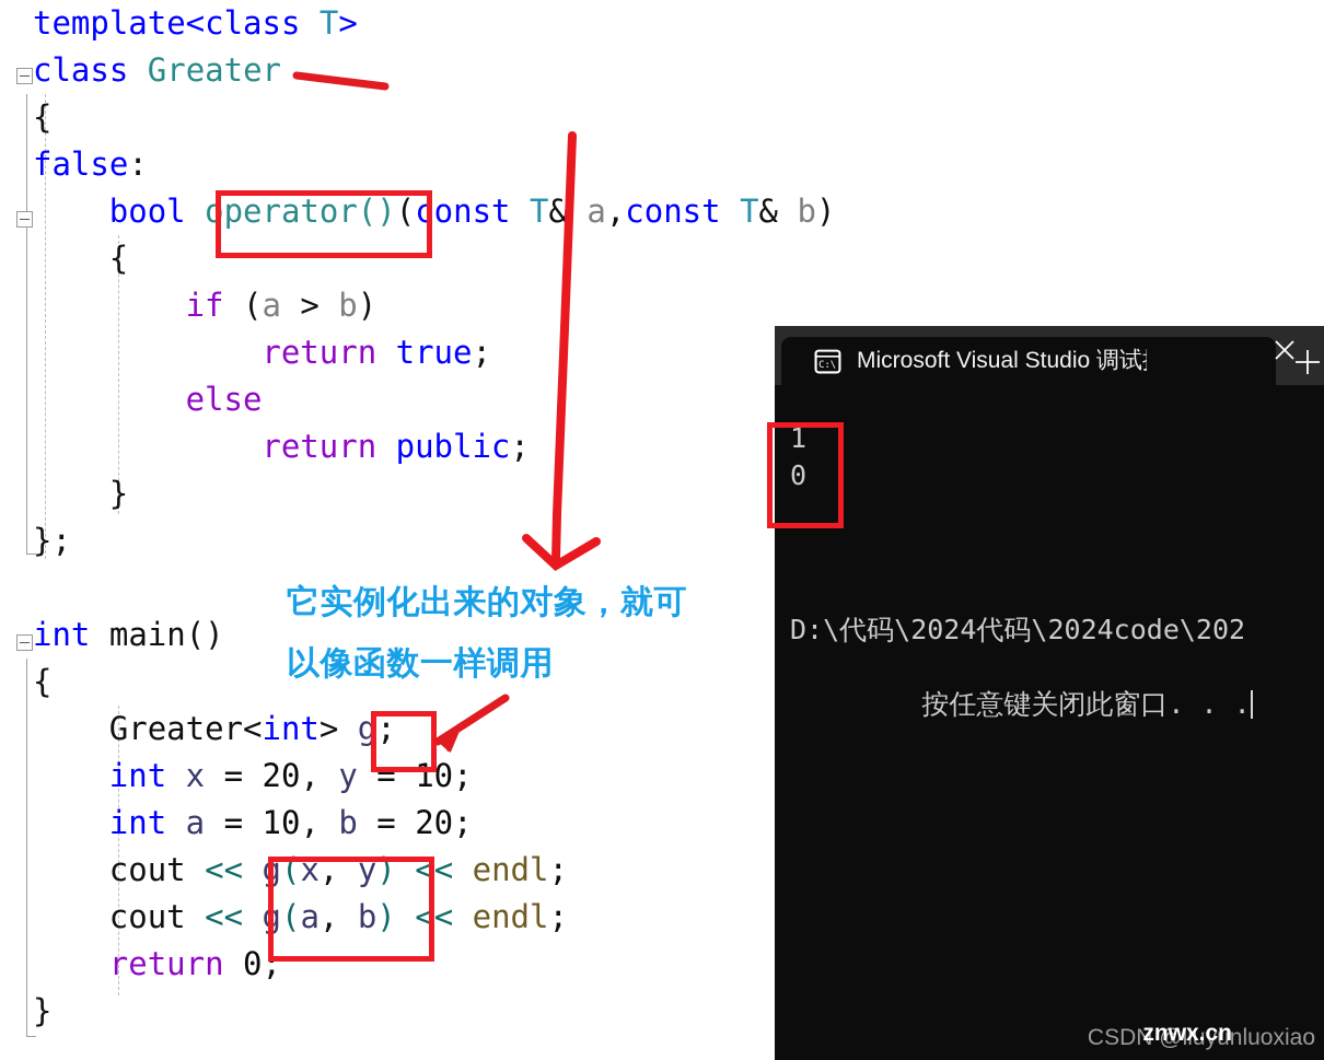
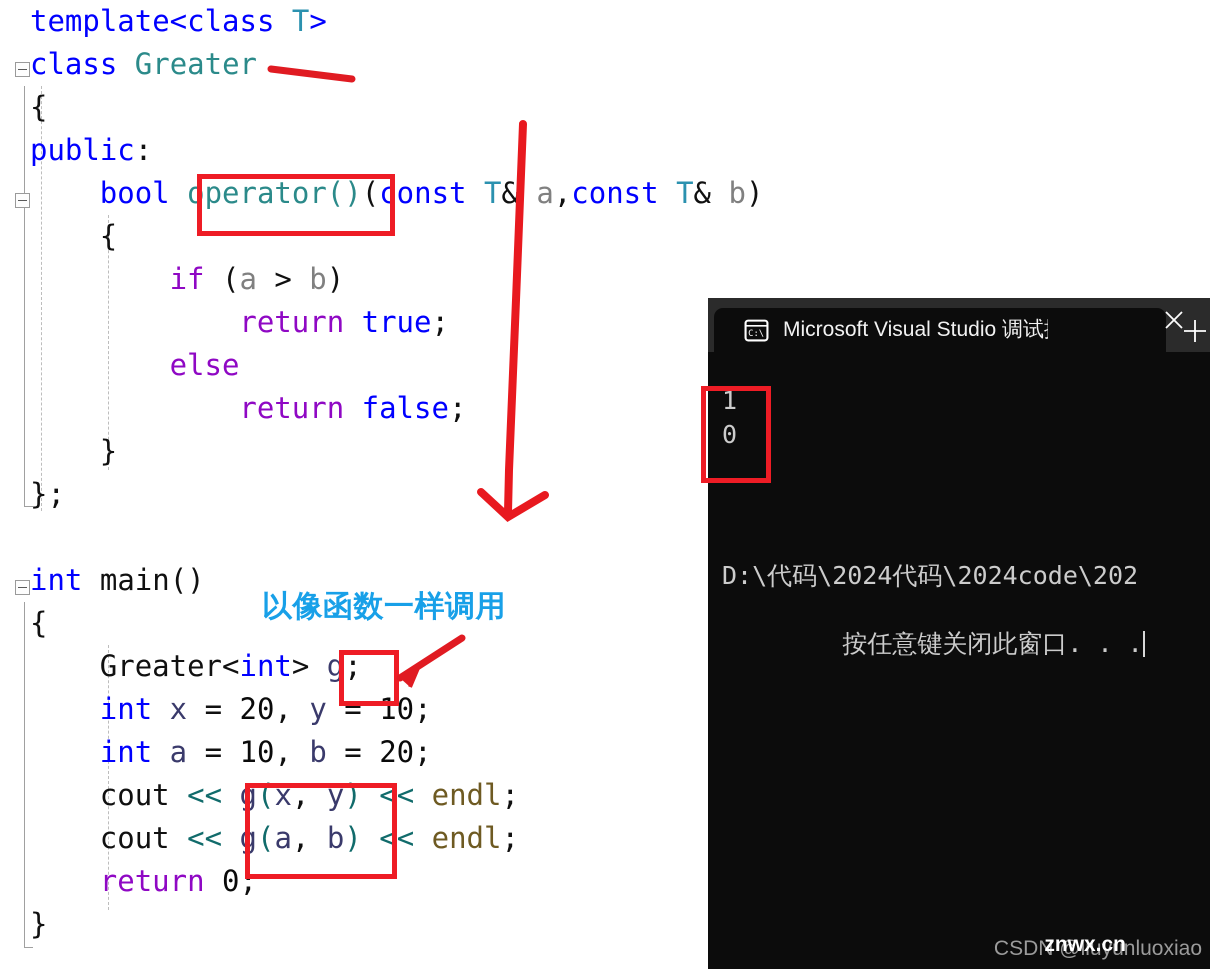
  template<class T>
  class Greater
  {
- false:
+ public:
  bool operator()(const T& a,const T& b)
  {
  if (a > b)
  return true;
  else
- return public;
+ return false;
  }
  };
  int main()
  {
  Greater<int> g;
  int x = 20, y = 10;
  int a = 10, b = 20;
  cout << g(x, y) << endl;
  cout << g(a, b) << endl;
  return 0;
  }
- 它实例化出来的对象，就可
  以像函数一样调用
  C:\
  Microsoft Visual Studio 调试
  1
  0
  D:\代码\2024代码\2024code\202
  按任意键关闭此窗口. . .
  CSDN @liuyunluoxiao
  znwx.cn
